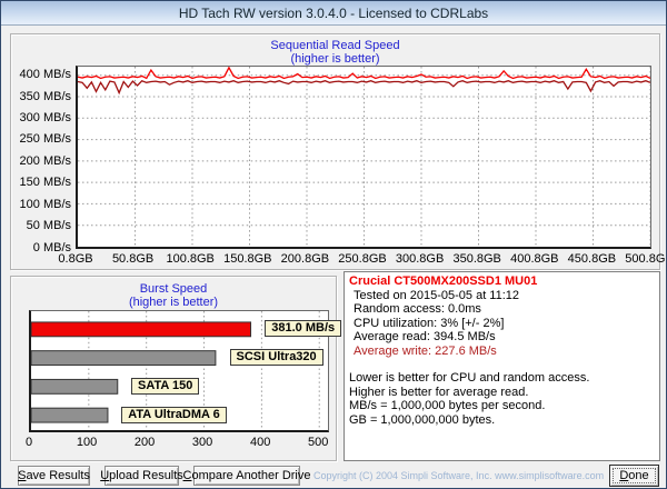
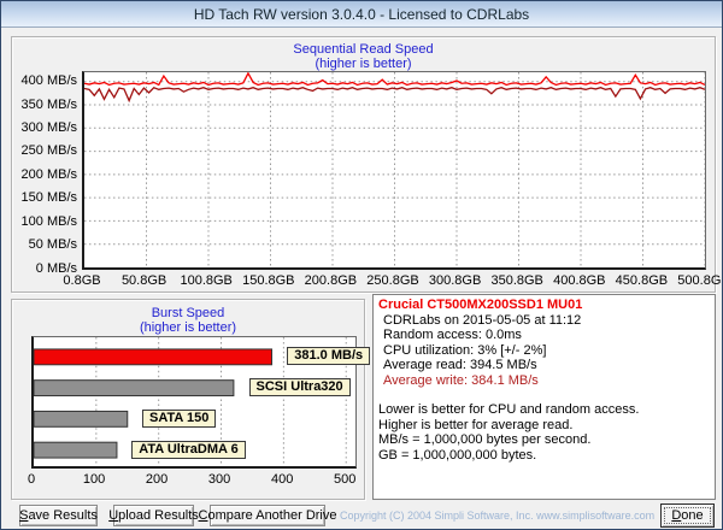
  HD Tach RW version 3.0.4.0 - Licensed to CDRLabs
  Sequential Read Speed
  (higher is better)
  400 MB/s
  350 MB/s
  300 MB/s
  250 MB/s
  200 MB/s
  150 MB/s
  100 MB/s
  50 MB/s
  0 MB/s
  0.8GB
  50.8GB
  100.8GB
  150.8GB
  200.8GB
  250.8GB
  300.8GB
  350.8GB
  400.8GB
  450.8GB
  500.8G
  Burst Speed
  (higher is better)
  0
  100
  200
  300
  400
  500
  381.0 MB/s
  SCSI Ultra320
  SATA 150
  ATA UltraDMA 6
  Crucial CT500MX200SSD1 MU01
- Tested on 2015-05-05 at 11:12
+ CDRLabs on 2015-05-05 at 11:12
  Random access: 0.0ms
  CPU utilization: 3% [+/- 2%]
  Average read: 394.5 MB/s
- Average write: 227.6 MB/s
+ Average write: 384.1 MB/s
  Lower is better for CPU and random access.
  Higher is better for average read.
  MB/s = 1,000,000 bytes per second.
  GB = 1,000,000,000 bytes.
  Save Results
  Upload Results
  Compare Another Drive
  Copyright (C) 2004 Simpli Software, Inc. www.simplisoftware.com
  Done
